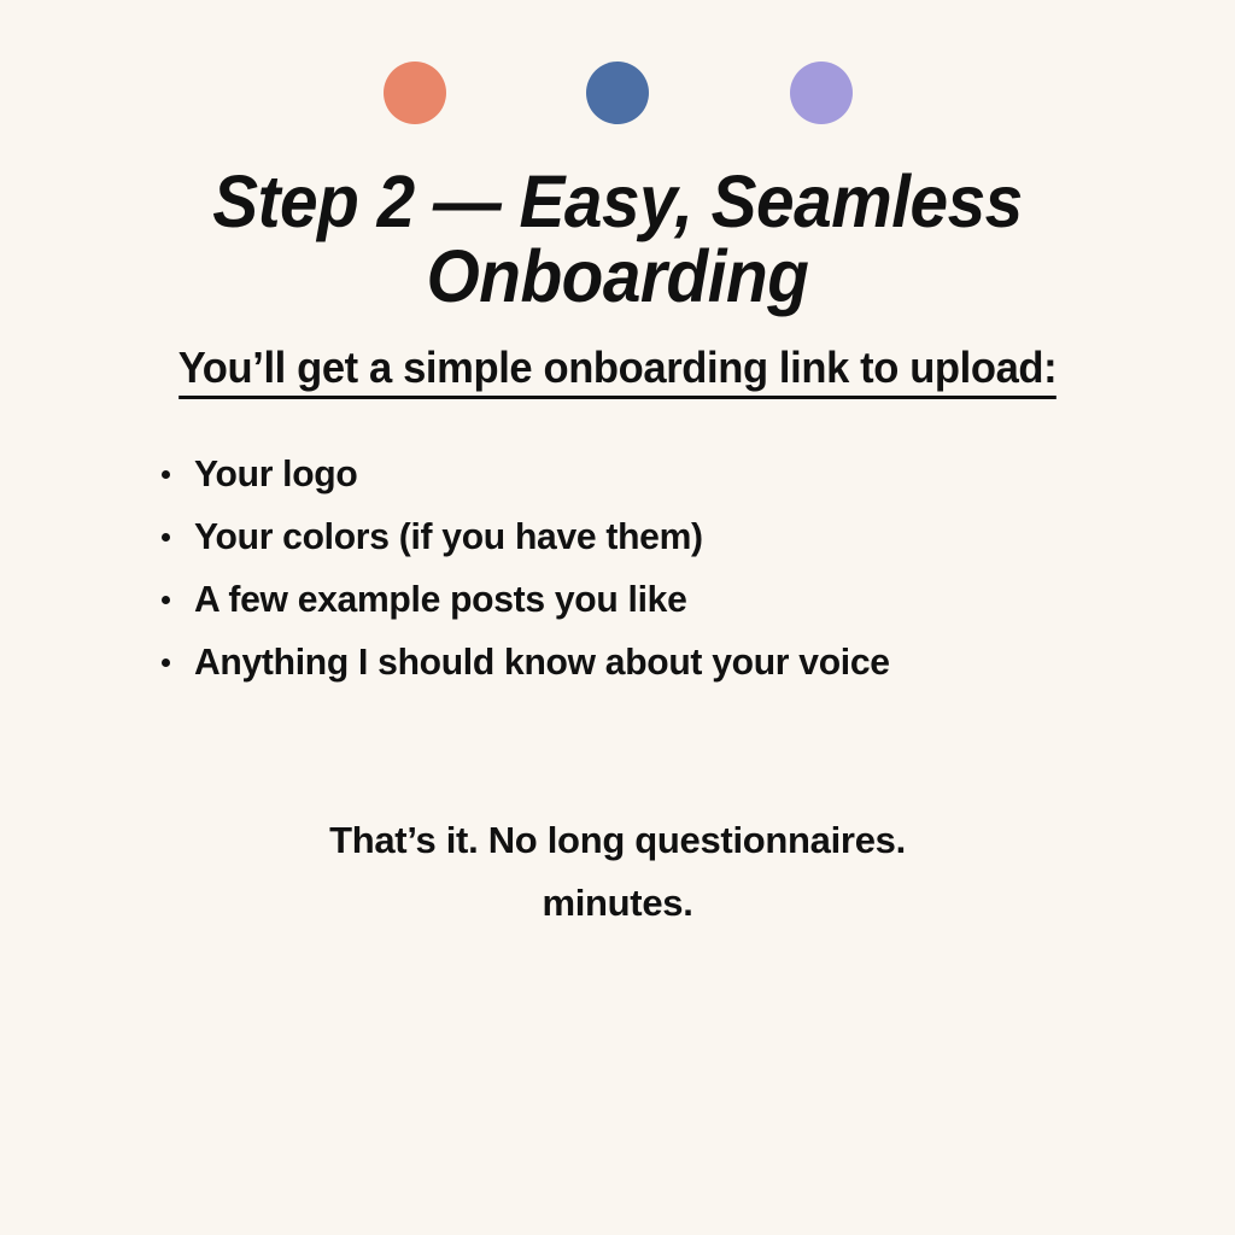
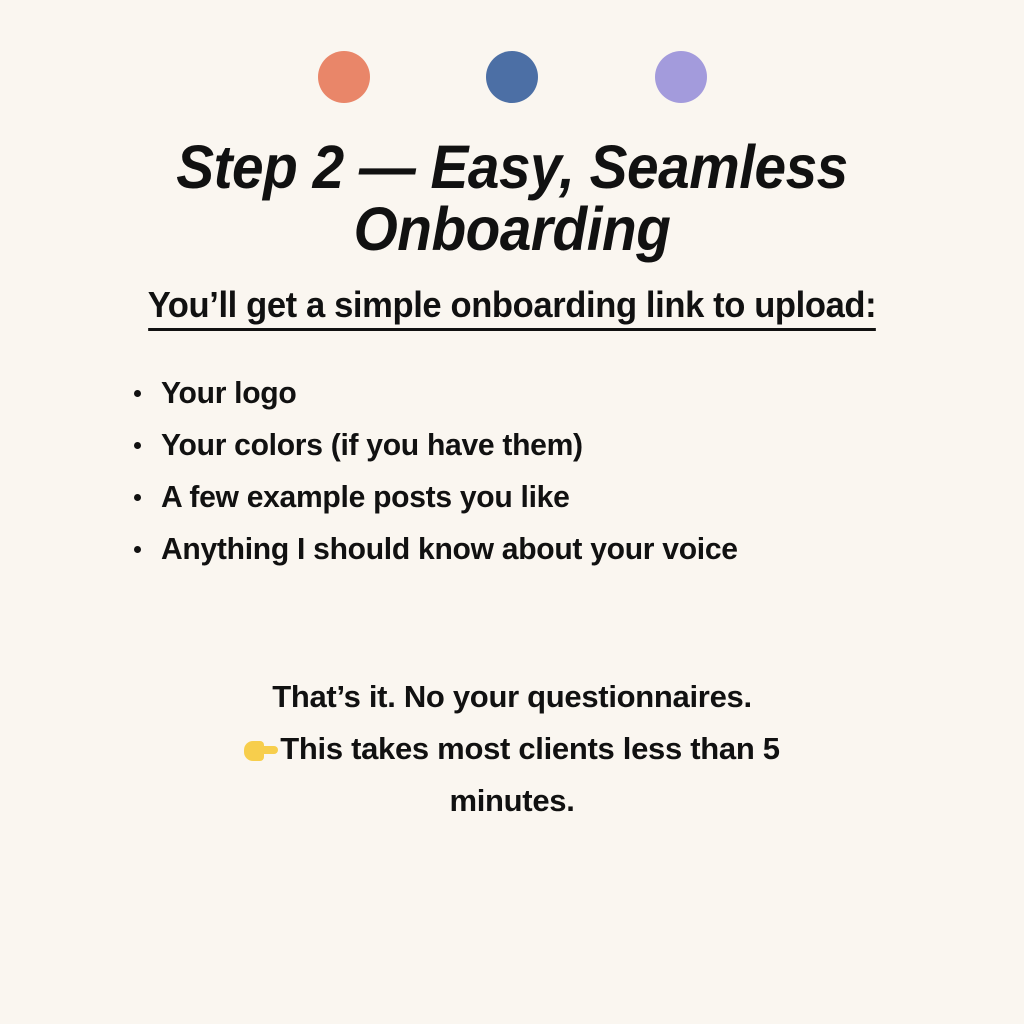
  Step 2 — Easy, Seamless Onboarding
  You’ll get a simple onboarding link to upload:
  Your logo
  Your colors (if you have them)
  A few example posts you like
  Anything I should know about your voice
- That’s it. No long questionnaires.
+ That’s it. No your questionnaires.
+ This takes most clients less than 5
  minutes.
